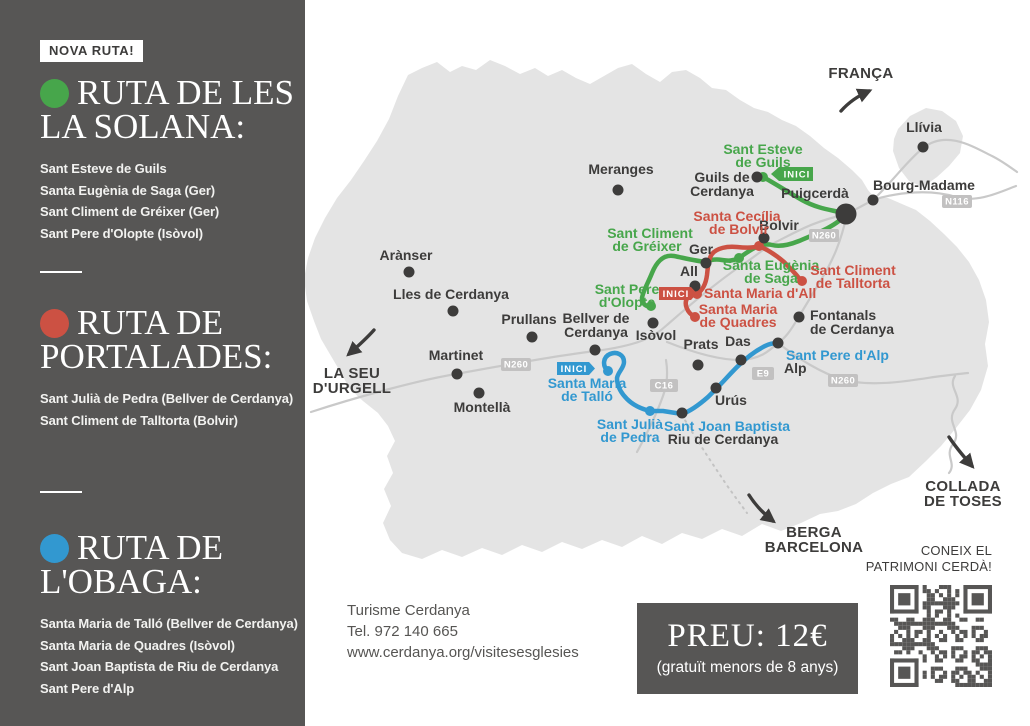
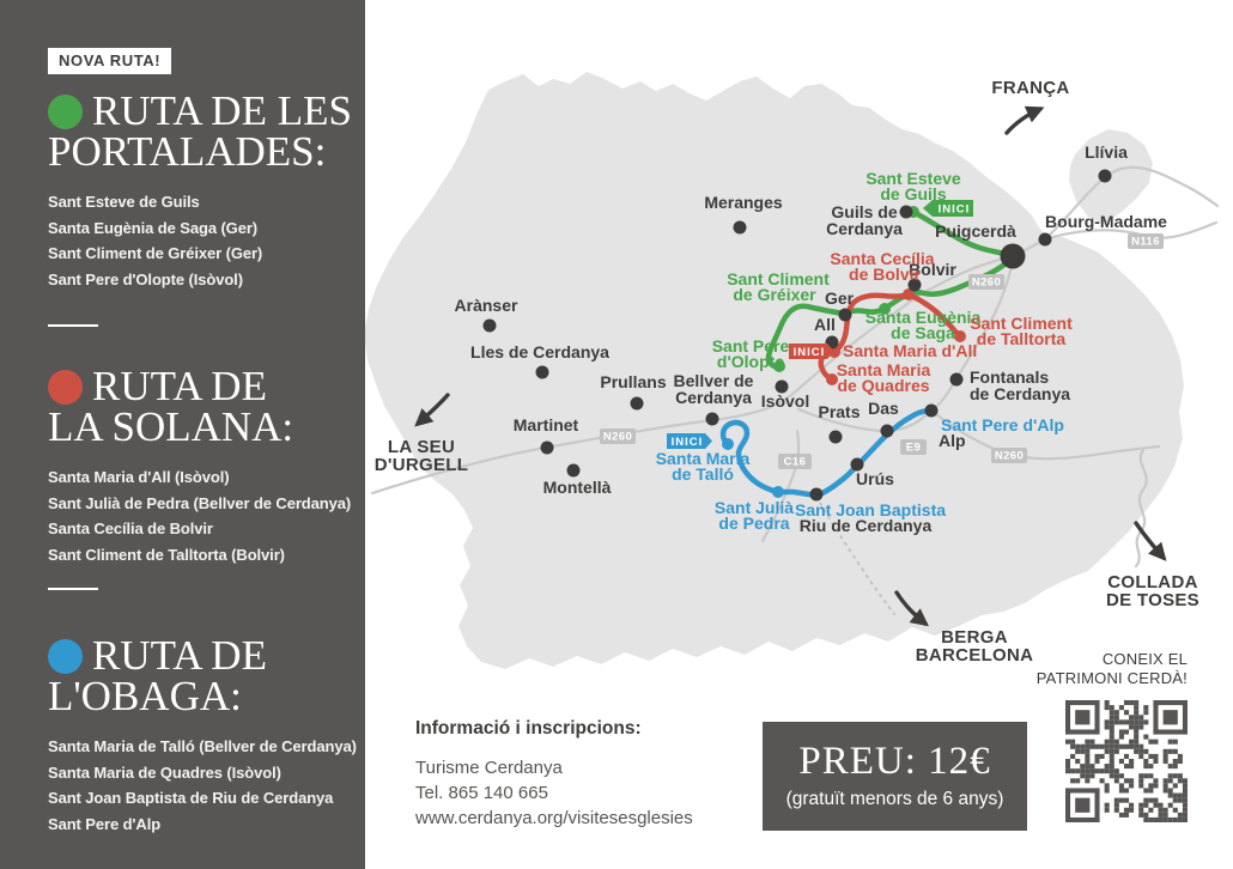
  INICI
  INICI
  INICI
  N116
  N260
  N260
  N260
  C16
  E9
  Meranges
  Llívia
  Bourg-Madame
  Puigcerdà
  Guils de
  Cerdanya
  Bolvir
  Ger
  All
  Arànser
  Lles de Cerdanya
  Prullans
  Bellver de
  Cerdanya
  Isòvol
  Prats
  Das
  Fontanals
  de Cerdanya
  Martinet
  Montellà
  Urús
  Alp
  Riu de Cerdanya
  Sant Esteve
  de Guils
  Sant Climent
  de Gréixer
  Santa Eugènia
  de Saga
  Sant Pere
  d'Olopte
  Santa Cecília
  de Bolvir
  Santa Maria d'All
  Santa Maria
  de Quadres
  Sant Climent
  de Talltorta
  Santa Maria
  de Talló
  Sant Julià
  de Pedra
  Sant Joan Baptista
  Sant Pere d'Alp
  FRANÇA
  LA SEU
  D'URGELL
  COLLADA
  DE TOSES
  BERGA
  BARCELONA
  NOVA RUTA!
  RUTA DE LES
- LA SOLANA:
+ PORTALADES:
  Sant Esteve de Guils
  Santa Eugènia de Saga (Ger)
  Sant Climent de Gréixer (Ger)
  Sant Pere d'Olopte (Isòvol)
  RUTA DE
- PORTALADES:
+ LA SOLANA:
+ Santa Maria d'All (Isòvol)
  Sant Julià de Pedra (Bellver de Cerdanya)
+ Santa Cecília de Bolvir
  Sant Climent de Talltorta (Bolvir)
  RUTA DE
  L'OBAGA:
  Santa Maria de Talló (Bellver de Cerdanya)
  Santa Maria de Quadres (Isòvol)
  Sant Joan Baptista de Riu de Cerdanya
  Sant Pere d'Alp
+ Informació i inscripcions:
  Turisme Cerdanya
- Tel. 972 140 665
+ Tel. 865 140 665
  www.cerdanya.org/visitesesglesies
  PREU: 12€
- (gratuït menors de 8 anys)
+ (gratuït menors de 6 anys)
  CONEIX EL
  PATRIMONI CERDÀ!
